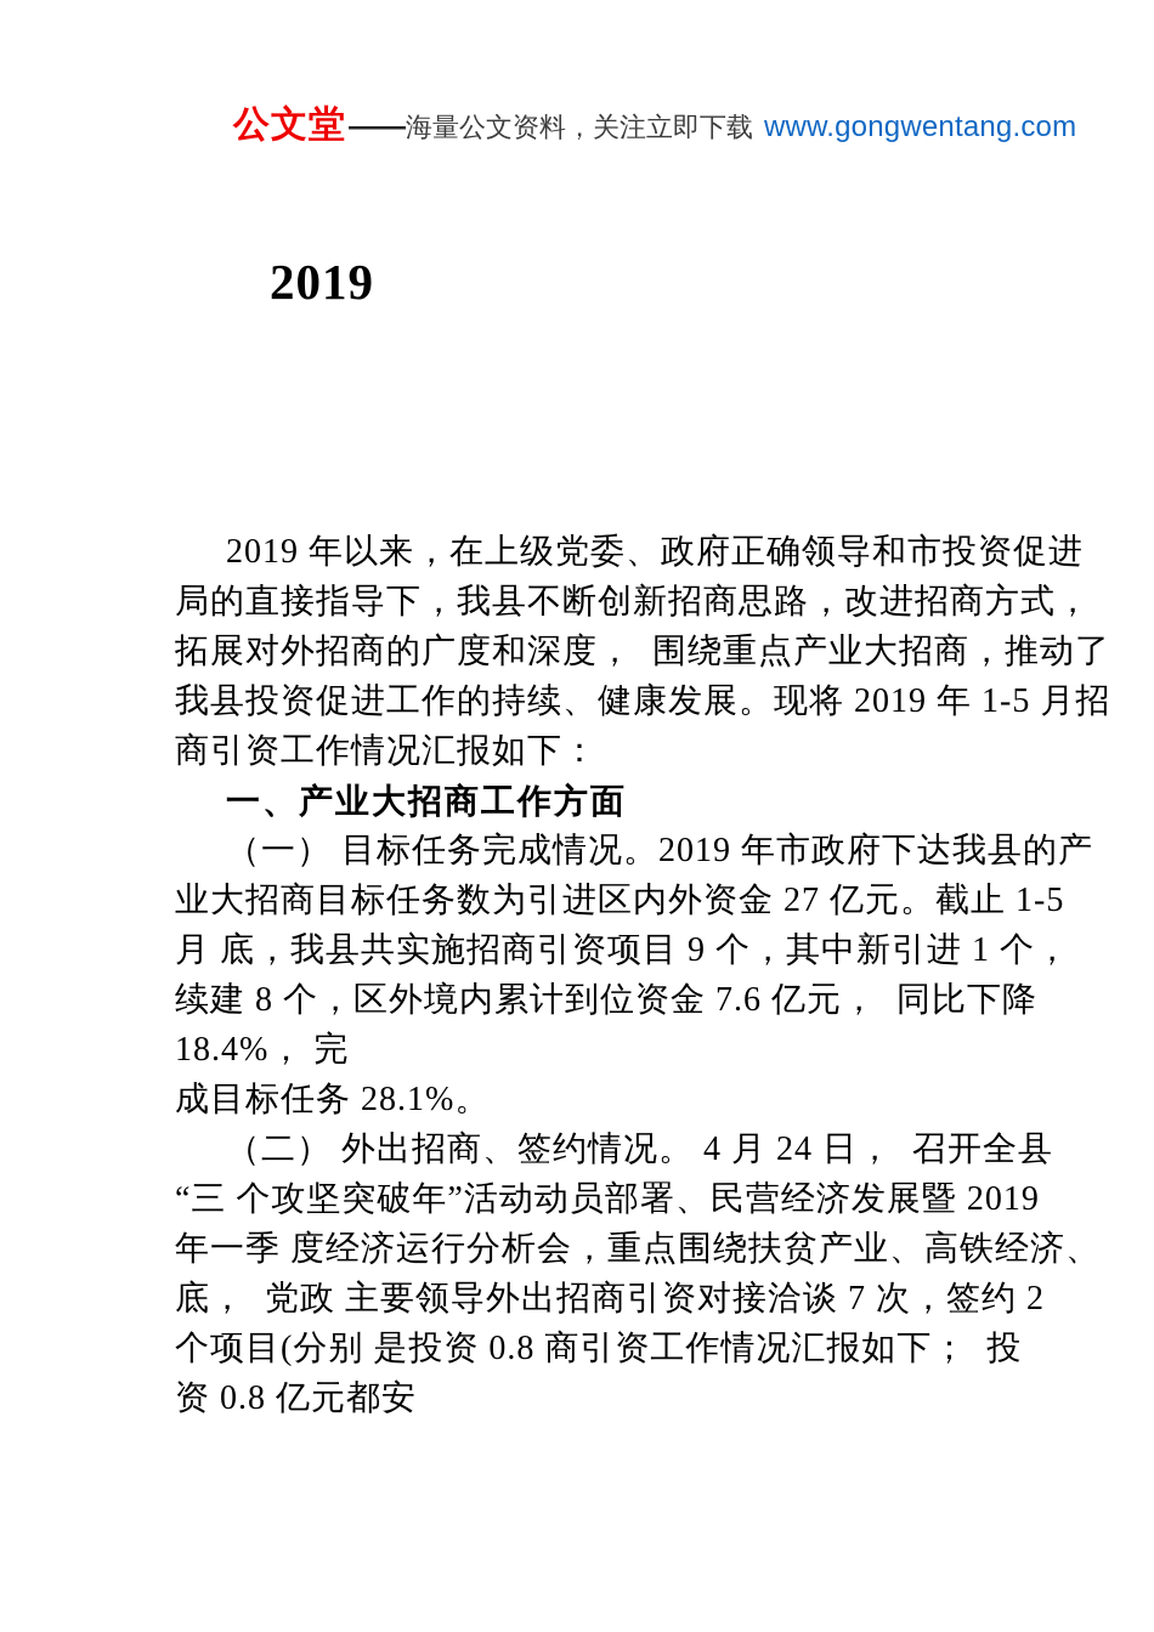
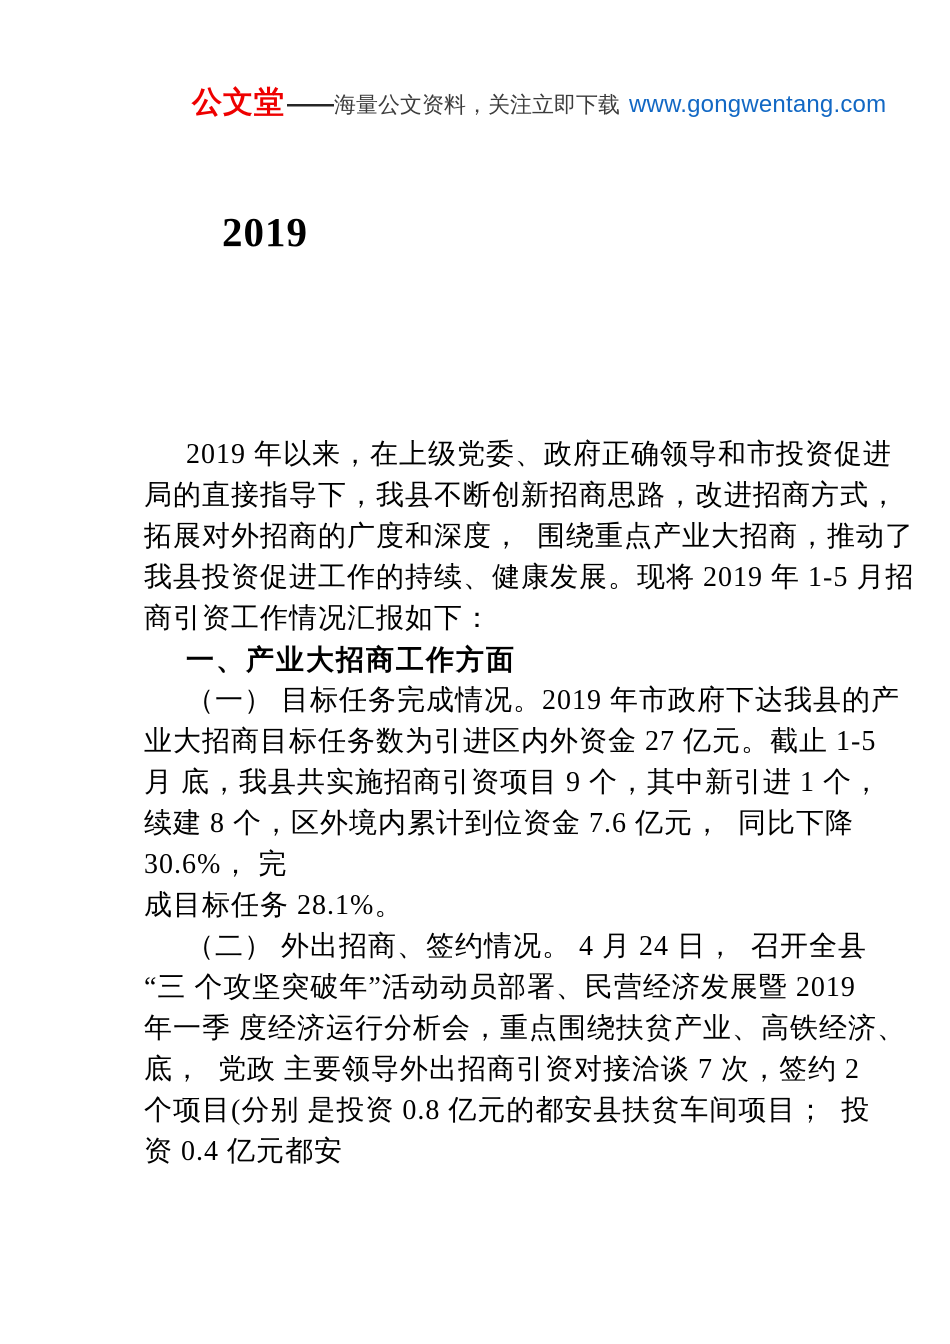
  公文堂
  ——
  海量公文资料，关注立即下载
  www.gongwentang.com
  2019
  2019 年以来，在上级党委、政府正确领导和市投资促进
  局的直接指导下，我县不断创新招商思路，改进招商方式，
  拓展对外招商的广度和深度， 围绕重点产业大招商，推动了
  我县投资促进工作的持续、健康发展。现将 2019 年 1-5 月招
  商引资工作情况汇报如下：
  一、产业大招商工作方面
  （一） 目标任务完成情况。2019 年市政府下达我县的产
  业大招商目标任务数为引进区内外资金 27 亿元。截止 1-5
  月 底，我县共实施招商引资项目 9 个，其中新引进 1 个，
  续建 8 个，区外境内累计到位资金 7.6 亿元， 同比下降
- 18.4%， 完
+ 30.6%， 完
  成目标任务 28.1%。
  （二） 外出招商、签约情况。 4 月 24 日， 召开全县
  “三 个攻坚突破年”活动动员部署、民营经济发展暨 2019
  年一季 度经济运行分析会，重点围绕扶贫产业、高铁经济、
  底， 党政 主要领导外出招商引资对接洽谈 7 次，签约 2
- 个项目(分别 是投资 0.8 商引资工作情况汇报如下； 投
+ 个项目(分别 是投资 0.8 亿元的都安县扶贫车间项目； 投
- 资 0.8 亿元都安
+ 资 0.4 亿元都安
